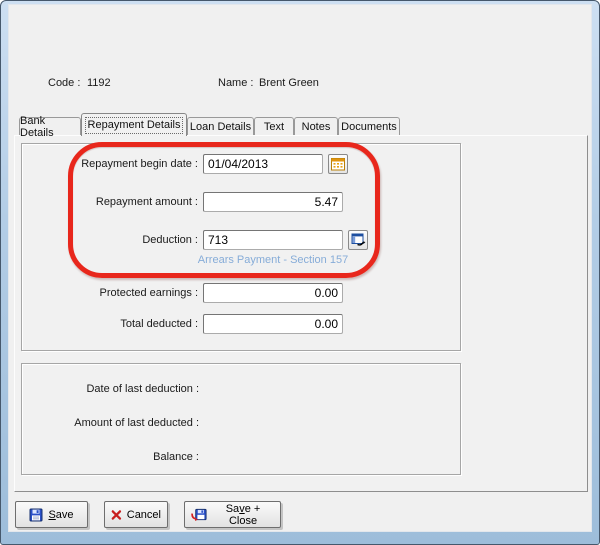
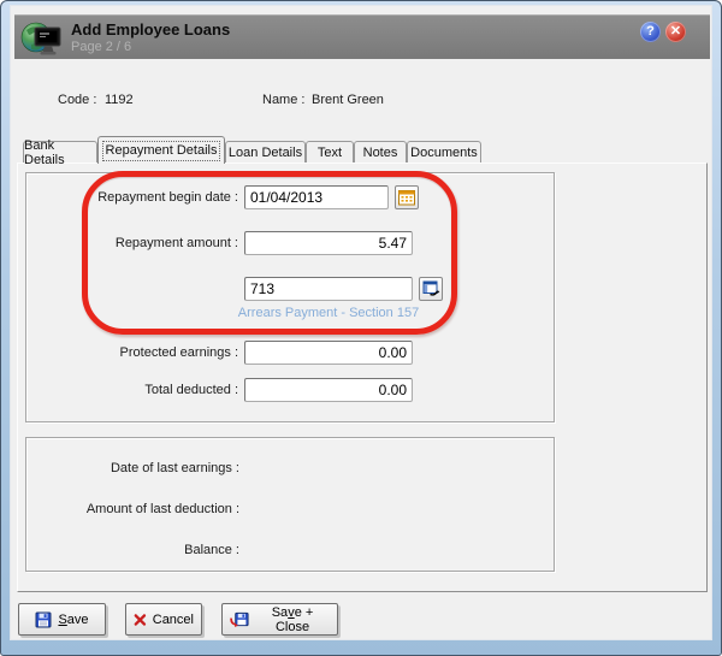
+ Add Employee Loans
+ Page 2 / 6
+ ?
+ ✕
  Code :
  1192
  Name :
  Brent Green
  Bank Details
  Repayment Details
  Loan Details
  Text
  Notes
  Documents
  Repayment begin date :
  01/04/2013
  Repayment amount :
  5.47
- Deduction :
  713
  Arrears Payment - Section 157
  Protected earnings :
  0.00
  Total deducted :
  0.00
- Date of last deduction :
+ Date of last earnings :
- Amount of last deducted :
+ Amount of last deduction :
  Balance :
  Save
  Cancel
  Save + Close
